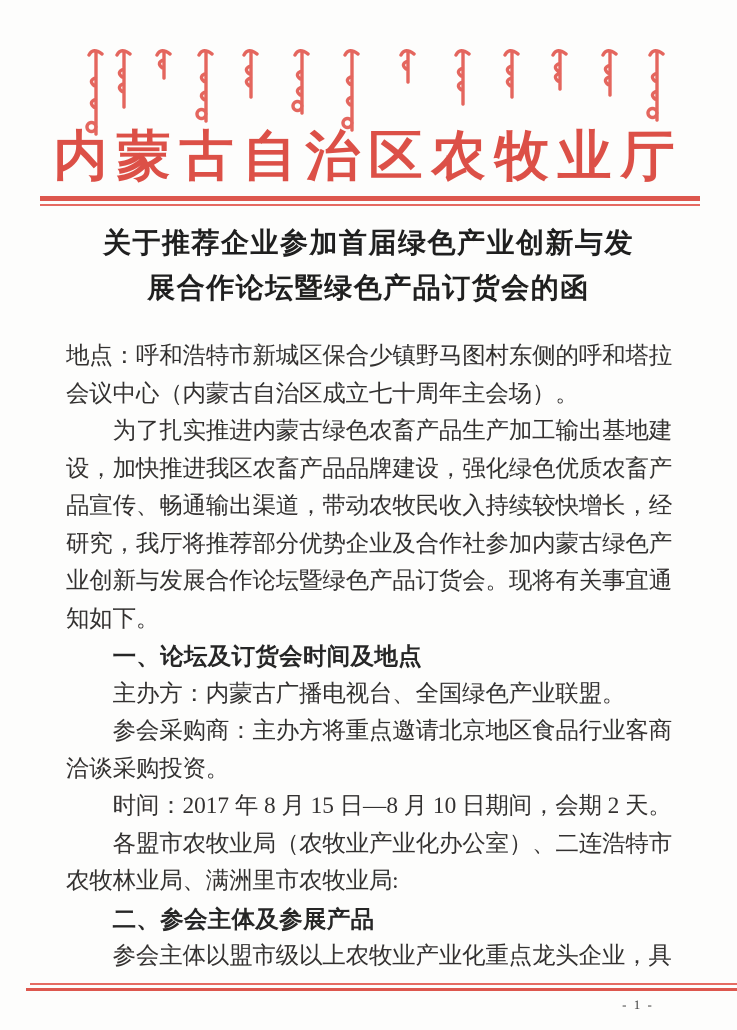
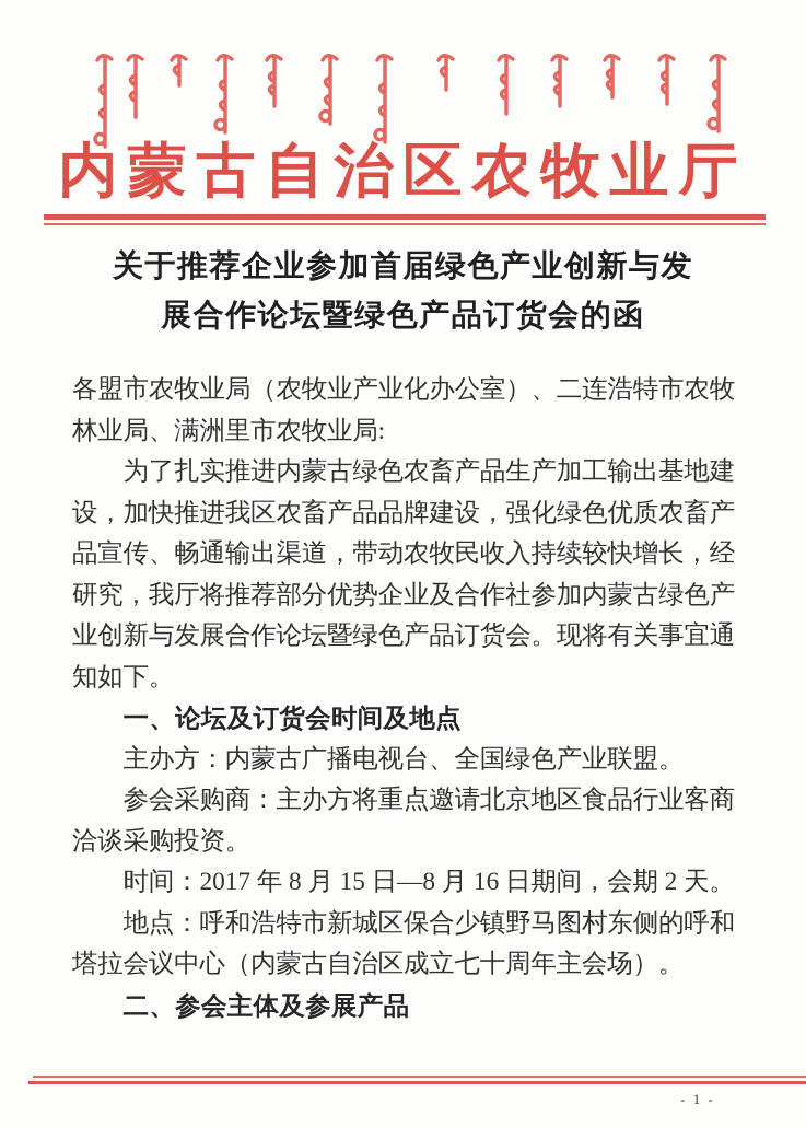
  内蒙古自治区农牧业厅
  关于推荐企业参加首届绿色产业创新与发
  展合作论坛暨绿色产品订货会的函
- 地点：呼和浩特市新城区保合少镇野马图村东侧的呼和塔拉会议中心（内蒙古自治区成立七十周年主会场）。
+ 各盟市农牧业局（农牧业产业化办公室）、二连浩特市农牧林业局、满洲里市农牧业局:
  为了扎实推进内蒙古绿色农畜产品生产加工输出基地建设，加快推进我区农畜产品品牌建设，强化绿色优质农畜产品宣传、畅通输出渠道，带动农牧民收入持续较快增长，经研究，我厅将推荐部分优势企业及合作社参加内蒙古绿色产业创新与发展合作论坛暨绿色产品订货会。现将有关事宜通知如下。
  一、论坛及订货会时间及地点
  主办方：内蒙古广播电视台、全国绿色产业联盟。
  参会采购商：主办方将重点邀请北京地区食品行业客商洽谈采购投资。
- 时间：2017 年 8 月 15 日—8 月 10 日期间，会期 2 天。
+ 时间：2017 年 8 月 15 日—8 月 16 日期间，会期 2 天。
- 各盟市农牧业局（农牧业产业化办公室）、二连浩特市农牧林业局、满洲里市农牧业局:
+ 地点：呼和浩特市新城区保合少镇野马图村东侧的呼和塔拉会议中心（内蒙古自治区成立七十周年主会场）。
  二、参会主体及参展产品
- 参会主体以盟市级以上农牧业产业化重点龙头企业，具
  - 1 -
